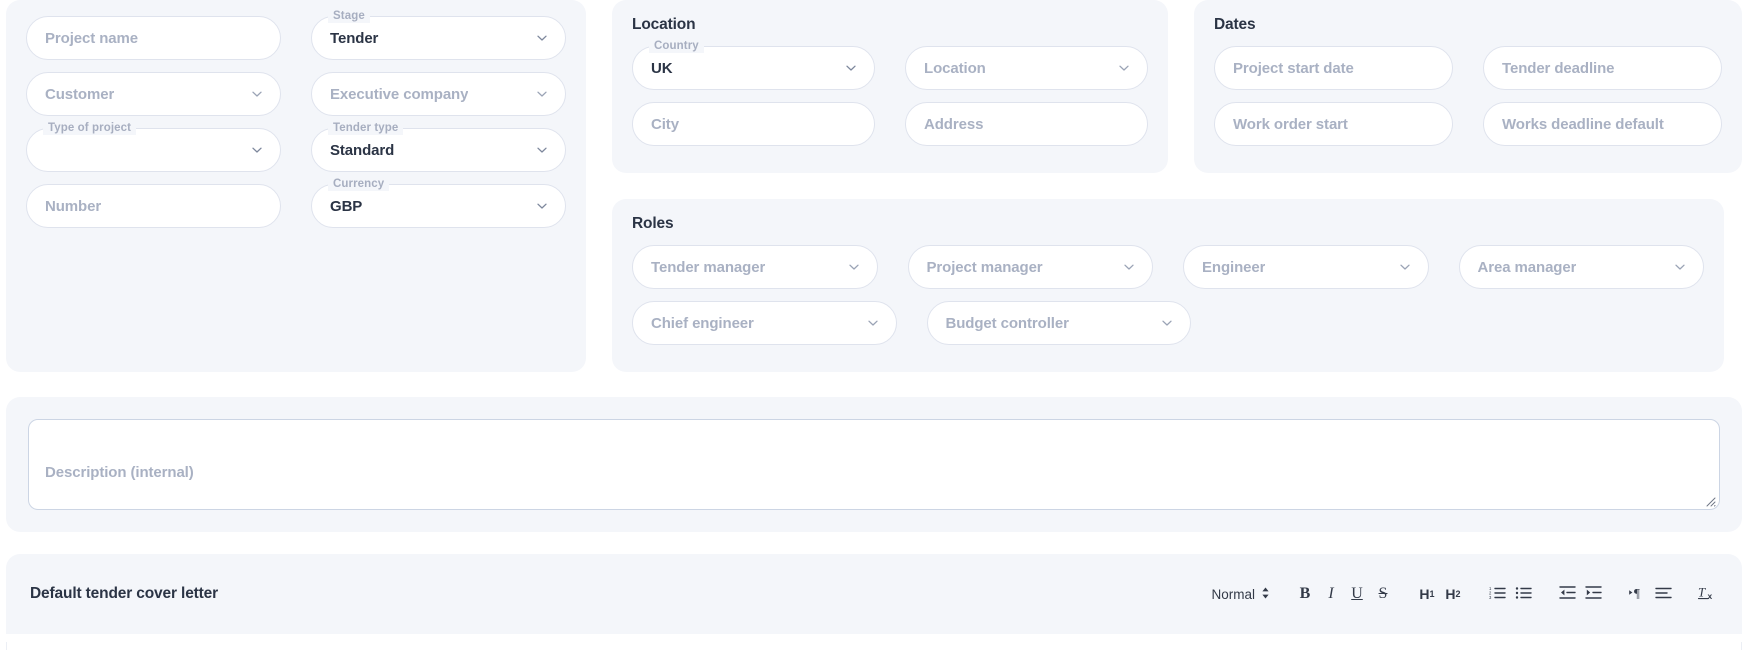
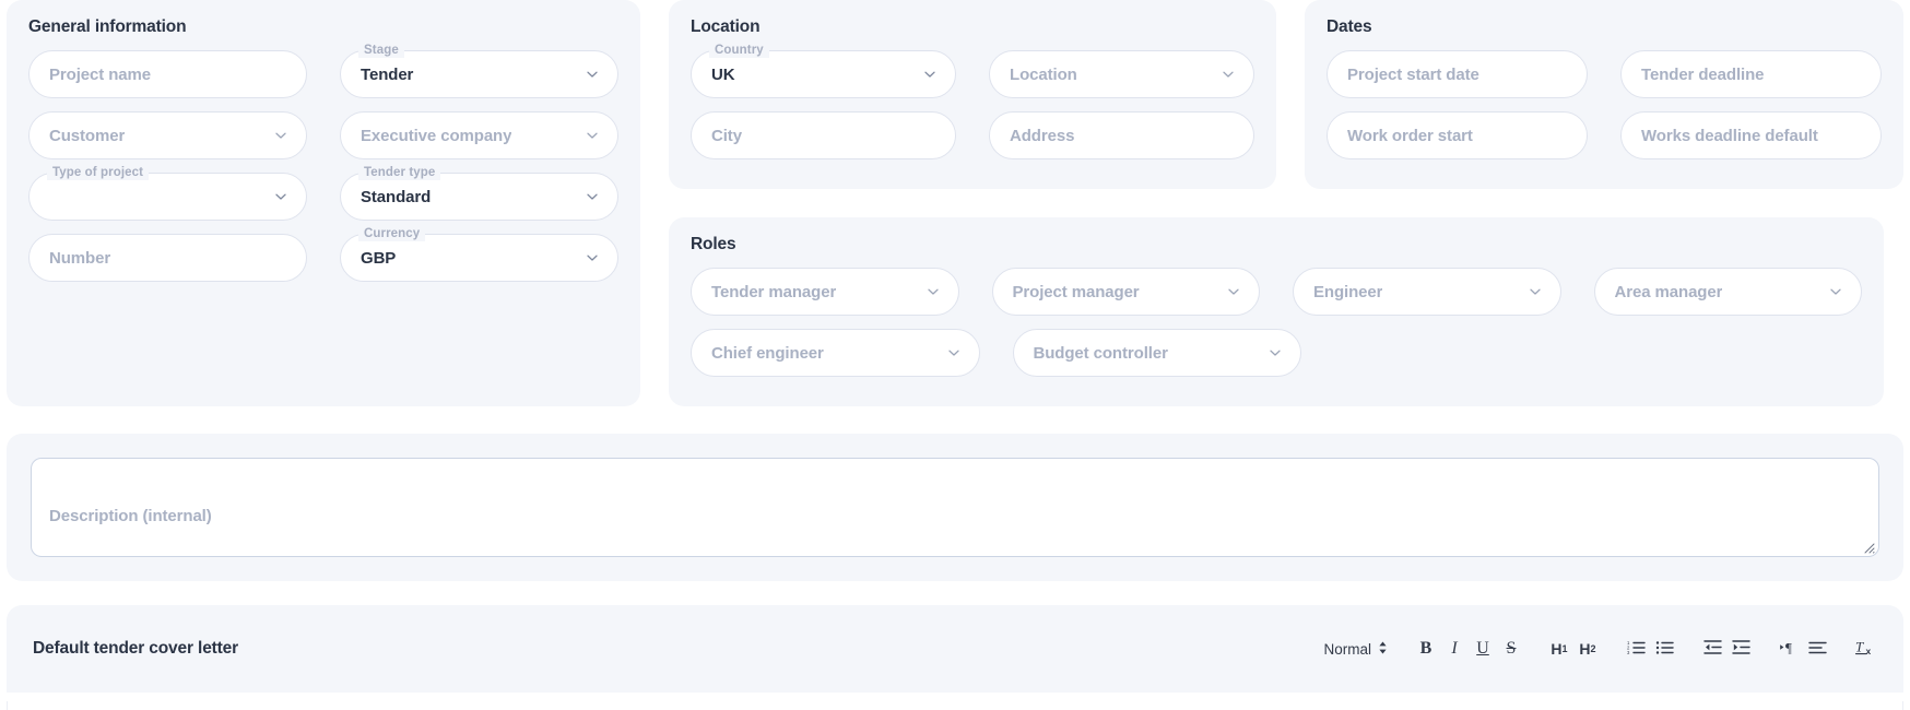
+ General information
  Project name
  Stage
  Tender
  Customer
  Executive company
  Type of project
  Tender type
  Standard
  Number
  Currency
  GBP
  Location
  Country
  UK
  Location
  City
  Address
  Roles
  Tender manager
  Project manager
  Engineer
  Area manager
  Chief engineer
  Budget controller
  Dates
  Project start date
  Tender deadline
  Work order start
  Works deadline default
  Description (internal)
  Default tender cover letter
  Normal
  B
  I
  U
  S
  H
  1
  H
  2
  ¶
  T
  x
